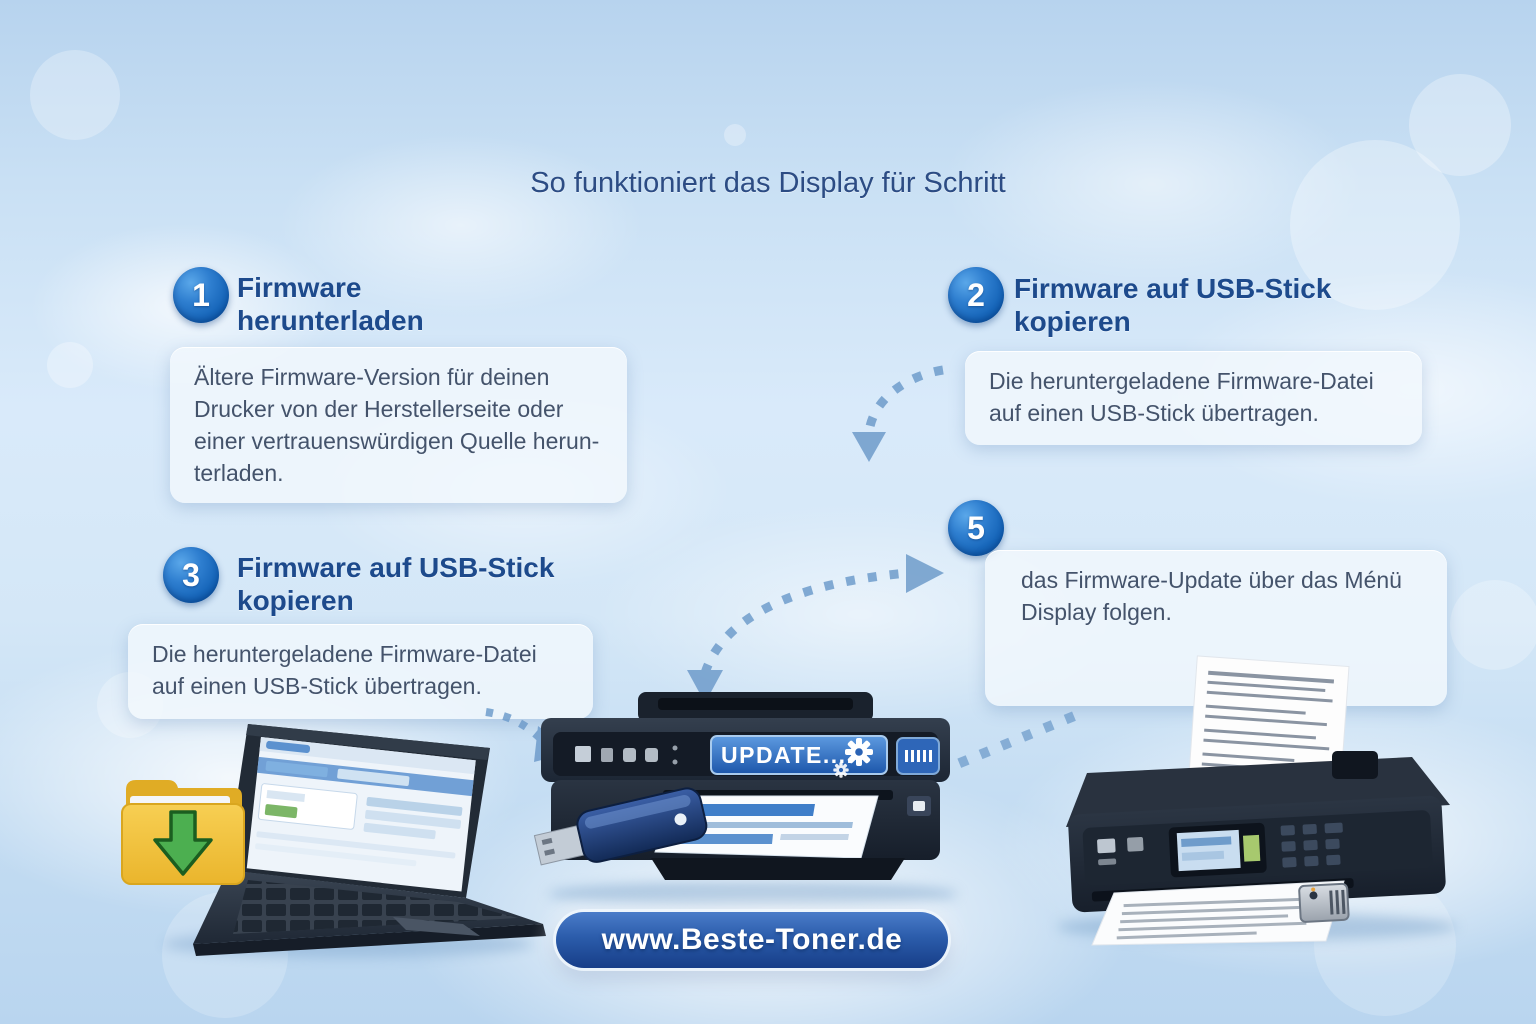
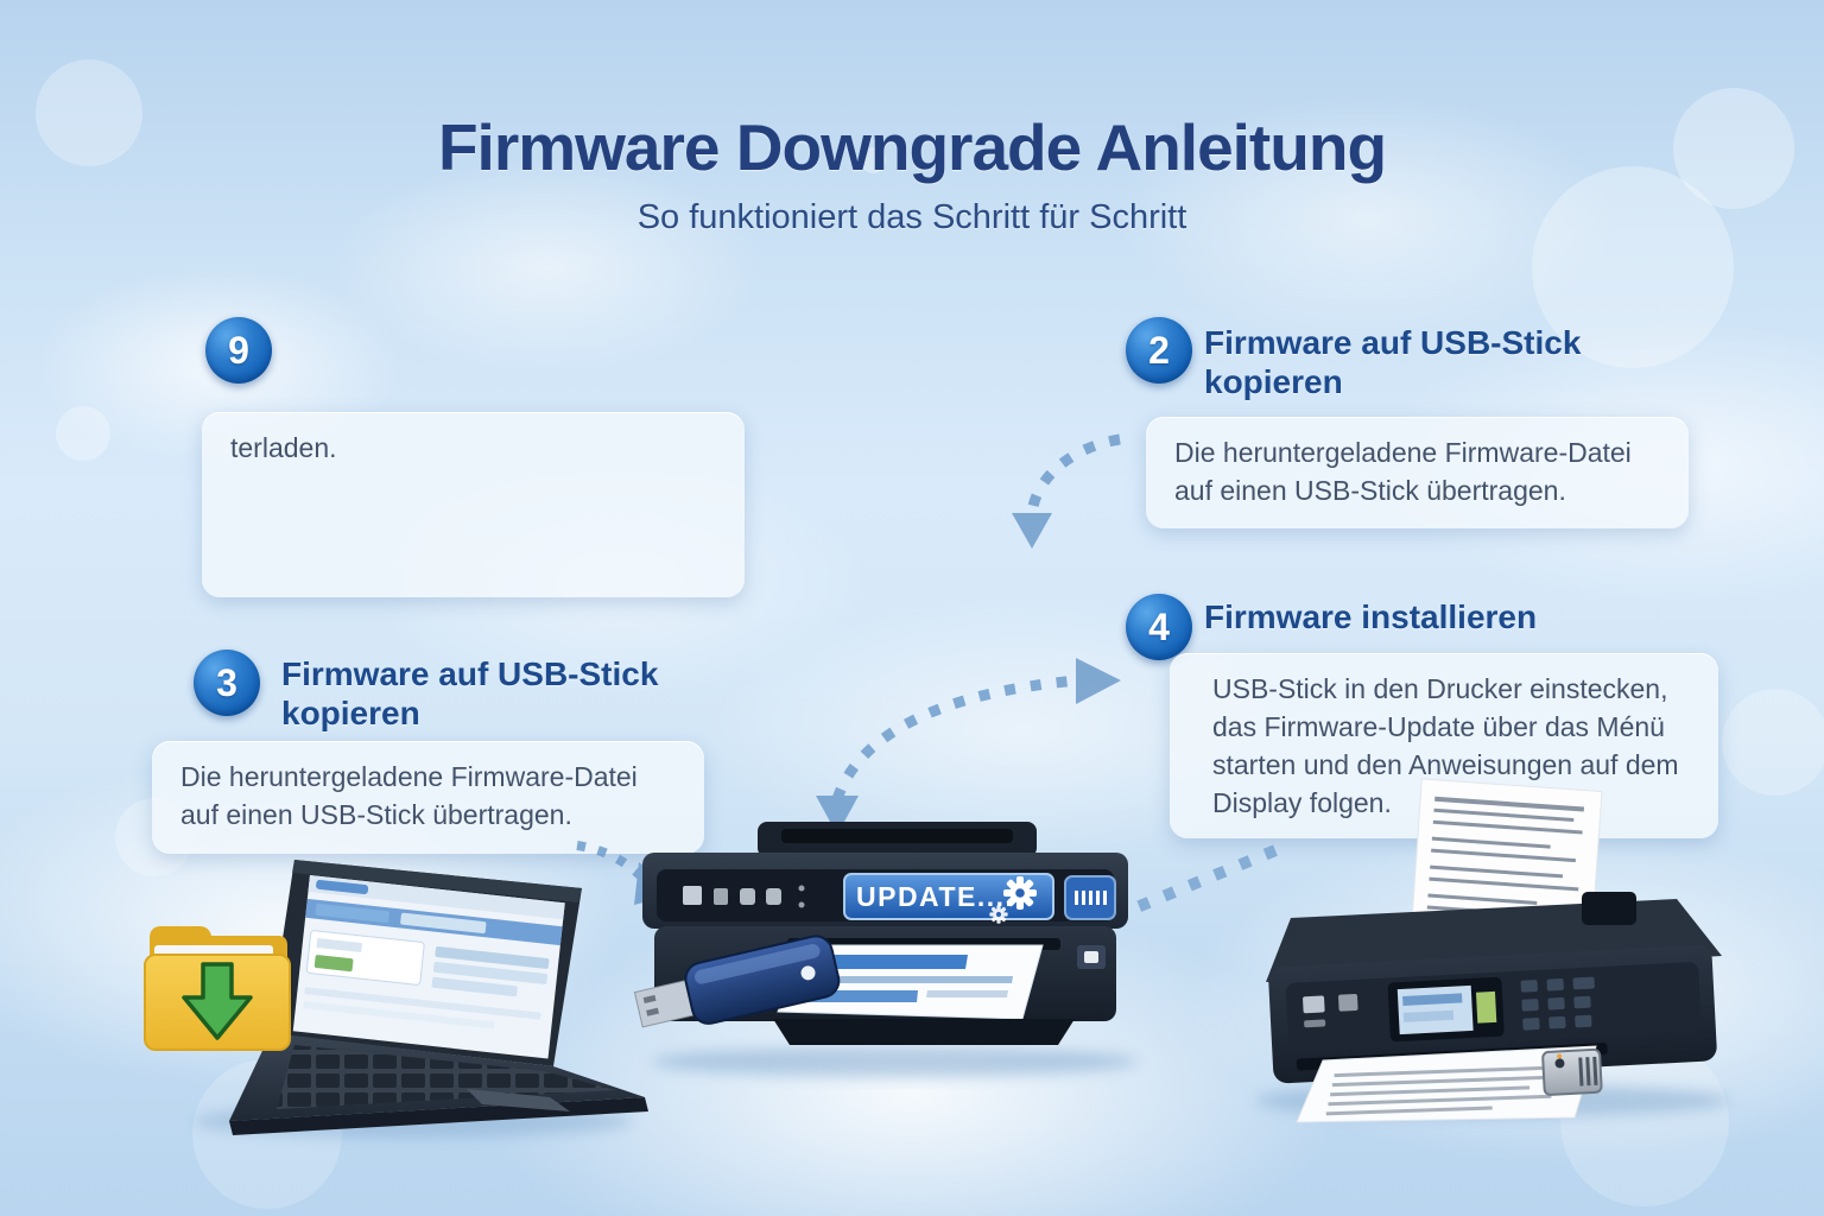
+ Firmware Downgrade Anleitung
- So funktioniert das Display für Schritt
+ So funktioniert das Schritt für Schritt
- 1
+ 9
- Firmware
- herunterladen
- Ältere Firmware-Version für deinen
- Drucker von der Herstellerseite oder
- einer vertrauenswürdigen Quelle herun-
  terladen.
  2
  Firmware auf USB-Stick
  kopieren
  Die heruntergeladene Firmware-Datei
  auf einen USB-Stick übertragen.
  3
  Firmware auf USB-Stick
  kopieren
  Die heruntergeladene Firmware-Datei
  auf einen USB-Stick übertragen.
- 5
+ 4
+ Firmware installieren
+ USB-Stick in den Drucker einstecken,
  das Firmware-Update über das Ménü
+ starten und den Anweisungen auf dem
  Display folgen.
  UPDATE...
- www.Beste-Toner.de
